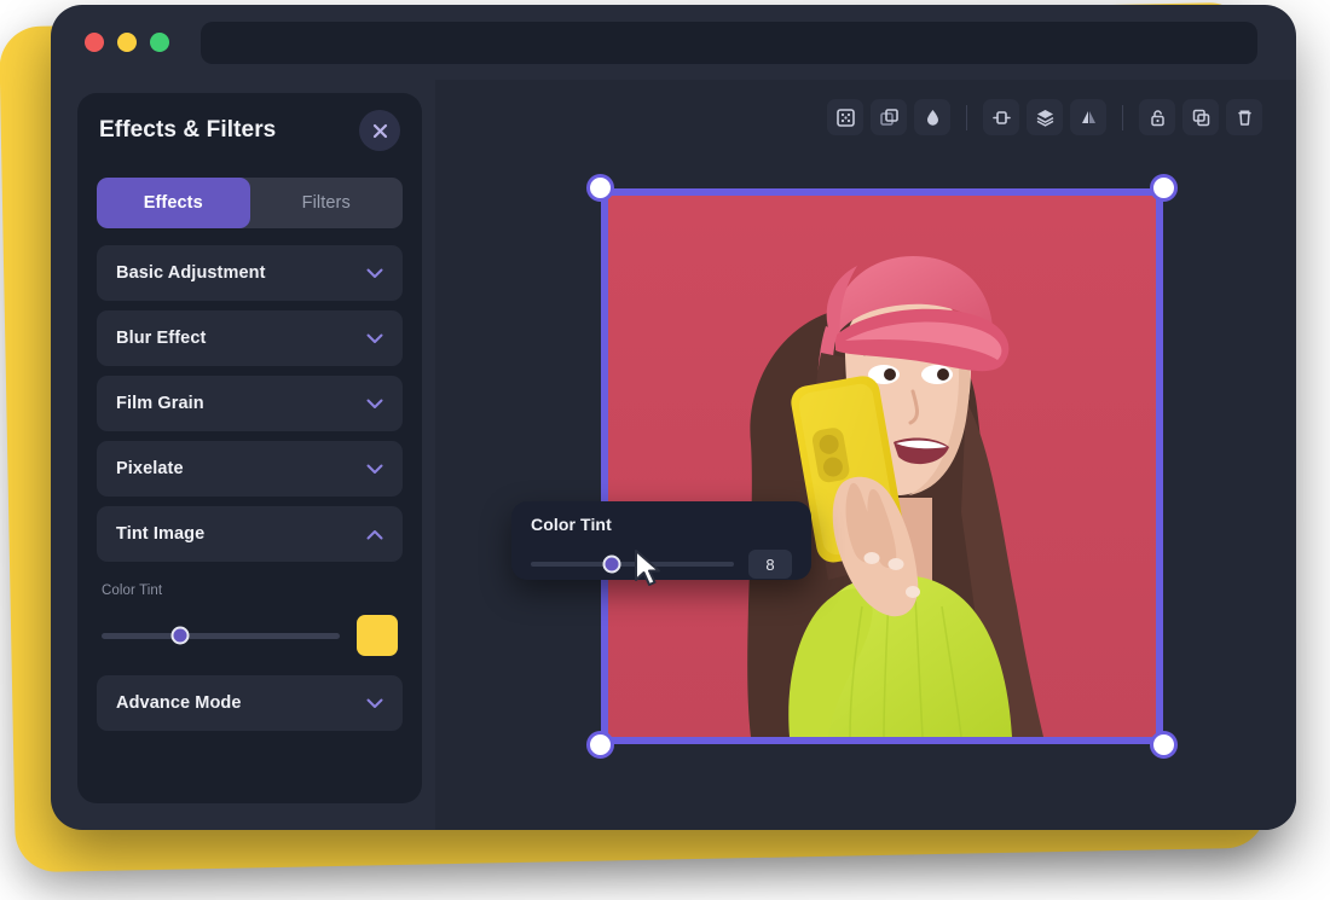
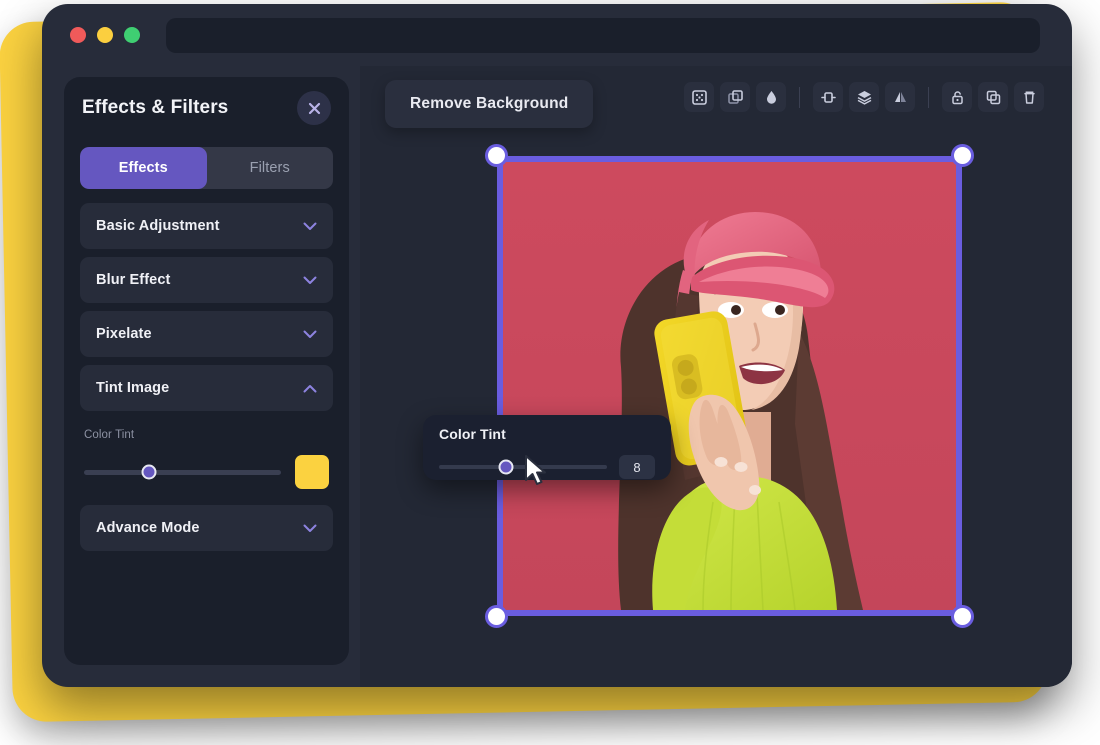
  Effects & Filters
  Effects
  Filters
  Basic Adjustment
  Blur Effect
- Film Grain
  Pixelate
  Tint Image
  Color Tint
  Advance Mode
+ Remove Background
  Color Tint
  8
